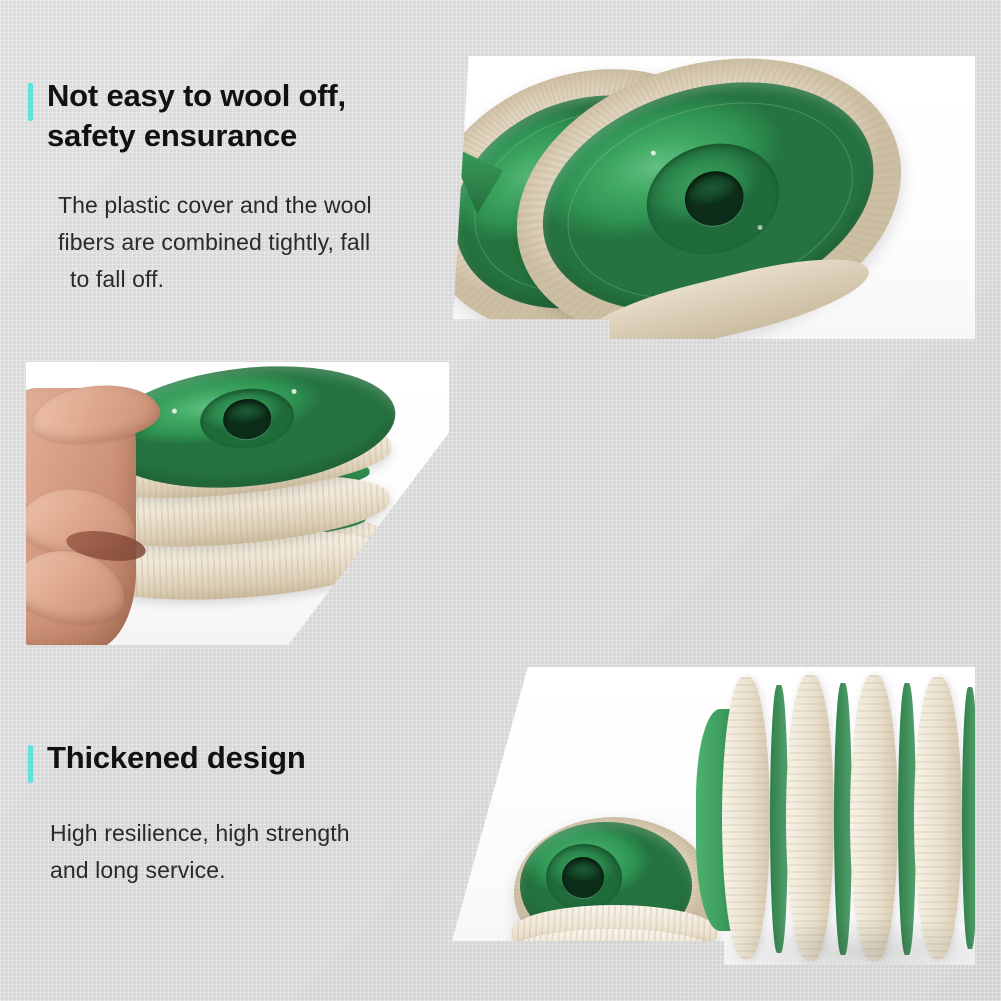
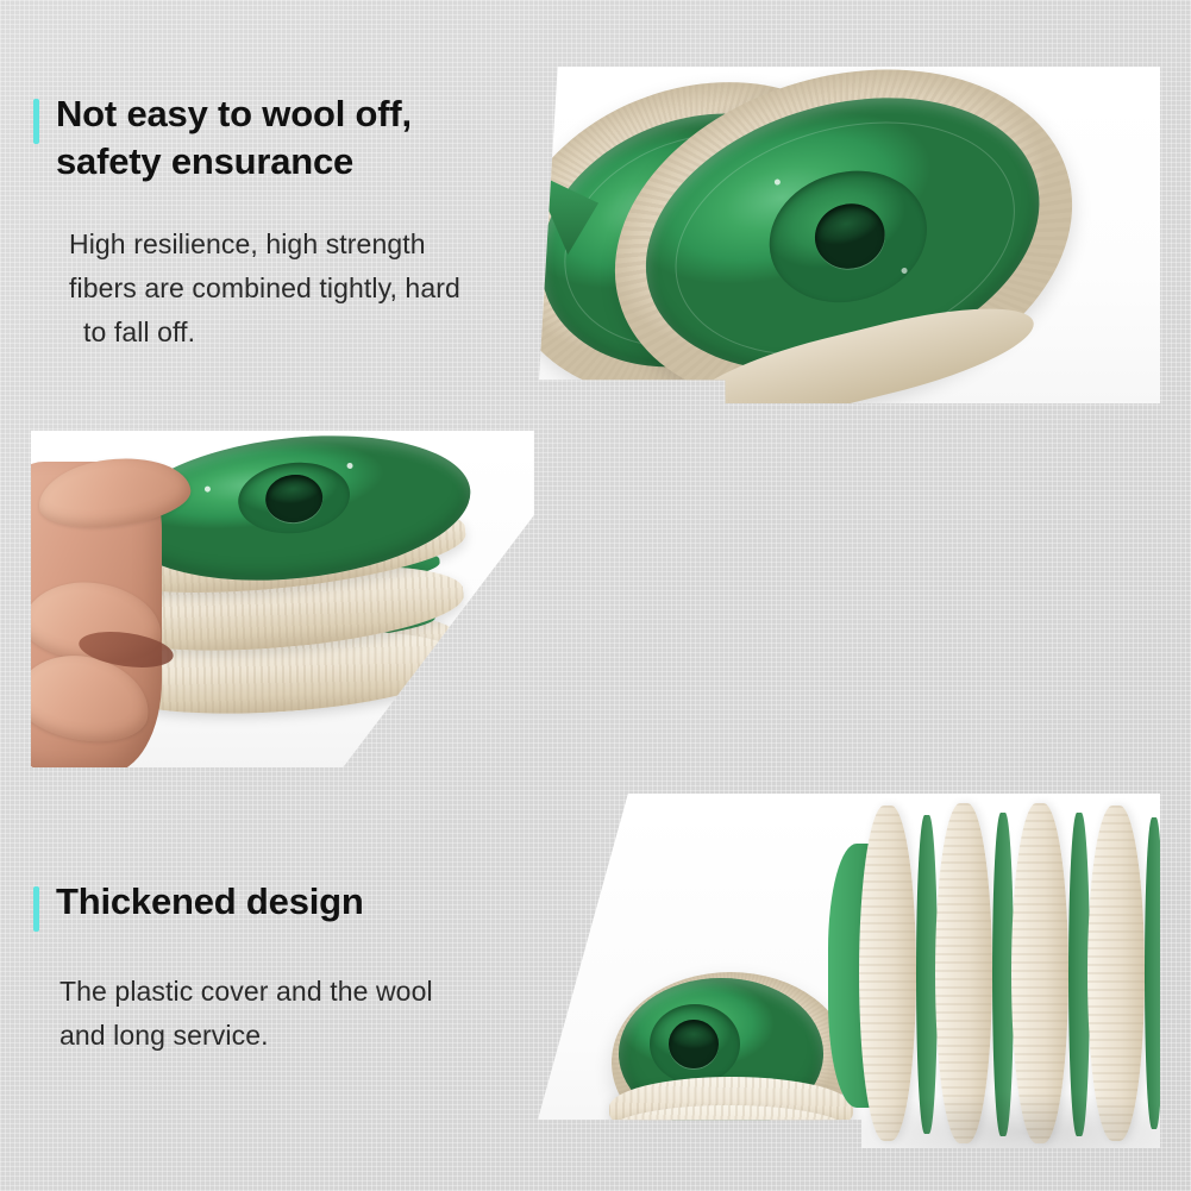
  Not easy to wool off,
  safety ensurance
- The plastic cover and the wool
+ High resilience, high strength
- fibers are combined tightly, fall
+ fibers are combined tightly, hard
  to fall off.
  Thickened design
- High resilience, high strength
+ The plastic cover and the wool
  and long service.
